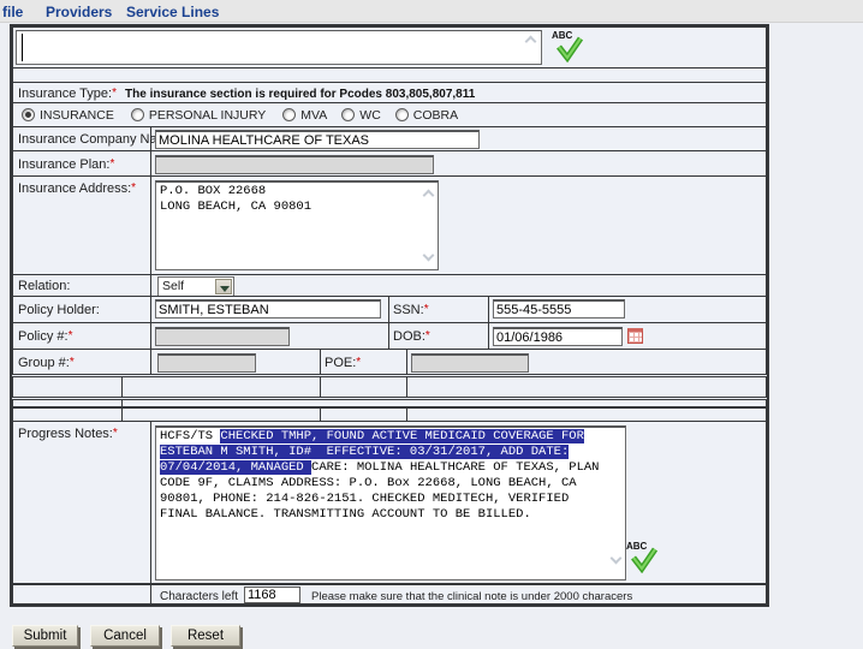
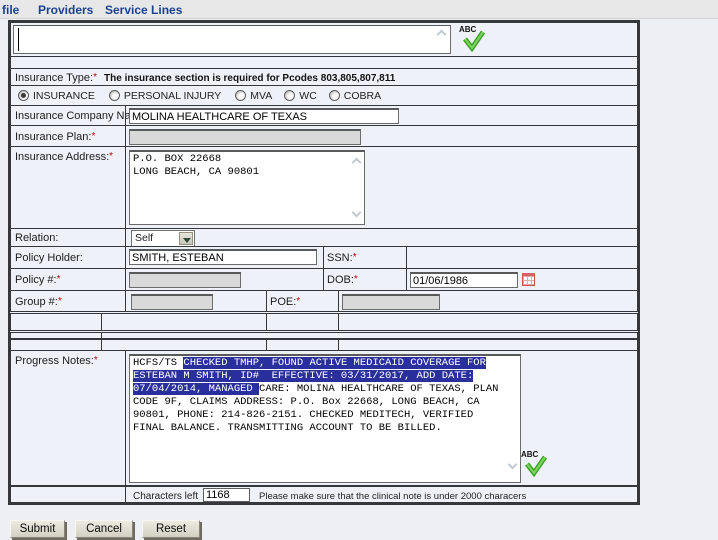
  file
  Providers
  Service Lines
  ABC
  Insurance Type:* The insurance section is required for Pcodes 803,805,807,811
  INSURANCE
  PERSONAL INJURY
  MVA
  WC
  COBRA
  Insurance Company Na
  MOLINA HEALTHCARE OF TEXAS
  Insurance Plan:*
  Insurance Address:*
  P.O. BOX 22668
  LONG BEACH, CA 90801
  Relation:
  Self
  Policy Holder:
  SMITH, ESTEBAN
  SSN:*
- 555-45-5555
  Policy #:*
  DOB:*
  01/06/1986
  Group #:*
  POE:*
  Progress Notes:*
  HCFS/TS CHECKED TMHP, FOUND ACTIVE MEDICAID COVERAGE FOR
  ESTEBAN M SMITH, ID# EFFECTIVE: 03/31/2017, ADD DATE:
  07/04/2014, MANAGED CARE: MOLINA HEALTHCARE OF TEXAS, PLAN
  CODE 9F, CLAIMS ADDRESS: P.O. Box 22668, LONG BEACH, CA
  90801, PHONE: 214-826-2151. CHECKED MEDITECH, VERIFIED
  FINAL BALANCE. TRANSMITTING ACCOUNT TO BE BILLED.
  ABC
  Characters left
  1168
  Please make sure that the clinical note is under 2000 characers
  Submit
  Cancel
  Reset
